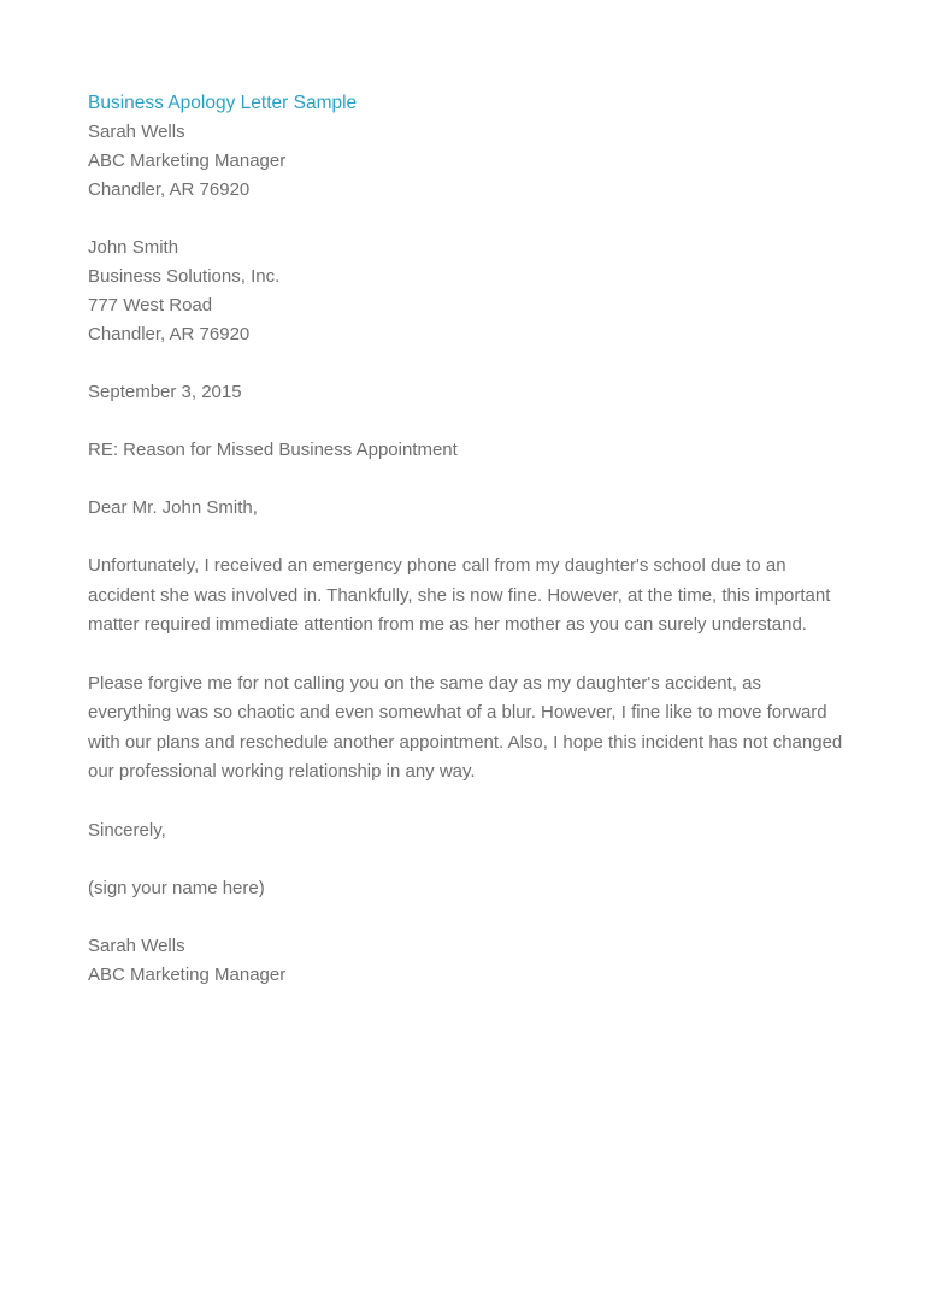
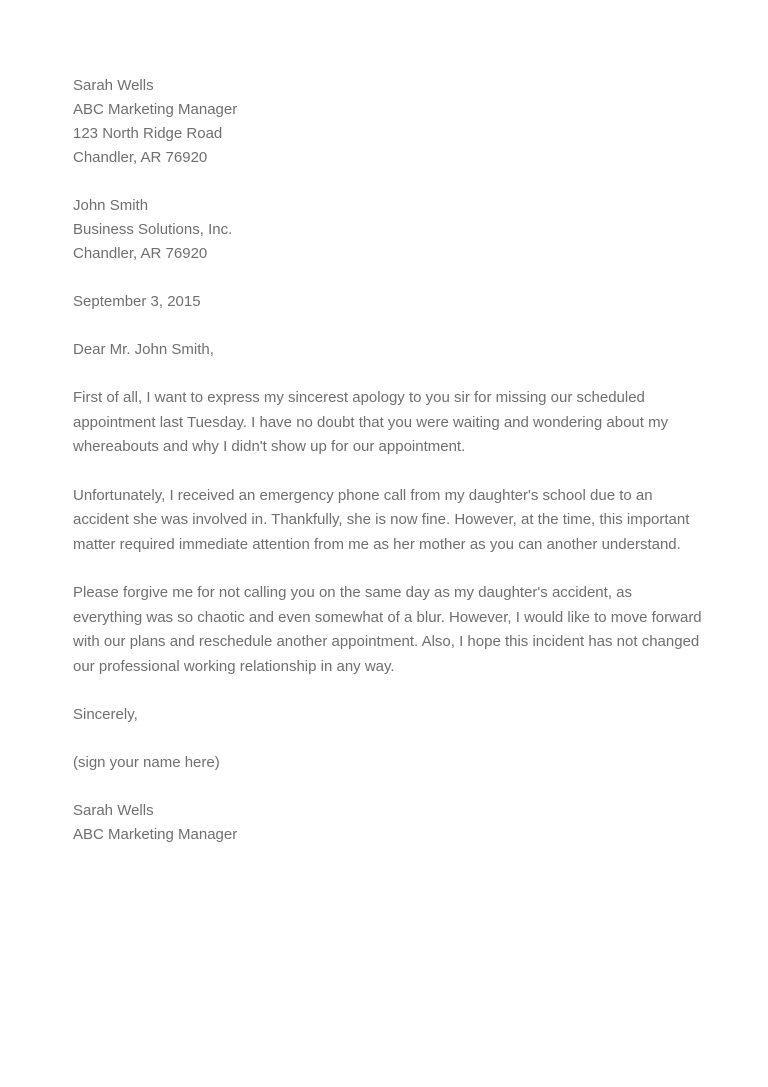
- Business Apology Letter Sample
  Sarah Wells
  ABC Marketing Manager
+ 123 North Ridge Road
  Chandler, AR 76920
  John Smith
  Business Solutions, Inc.
- 777 West Road
  Chandler, AR 76920
  September 3, 2015
- RE: Reason for Missed Business Appointment
  Dear Mr. John Smith,
+ First of all, I want to express my sincerest apology to you sir for missing our scheduled appointment last Tuesday. I have no doubt that you were waiting and wondering about my whereabouts and why I didn't show up for our appointment.
- Unfortunately, I received an emergency phone call from my daughter's school due to an accident she was involved in. Thankfully, she is now fine. However, at the time, this important matter required immediate attention from me as her mother as you can surely understand.
+ Unfortunately, I received an emergency phone call from my daughter's school due to an accident she was involved in. Thankfully, she is now fine. However, at the time, this important matter required immediate attention from me as her mother as you can another understand.
- Please forgive me for not calling you on the same day as my daughter's accident, as everything was so chaotic and even somewhat of a blur. However, I fine like to move forward with our plans and reschedule another appointment. Also, I hope this incident has not changed our professional working relationship in any way.
+ Please forgive me for not calling you on the same day as my daughter's accident, as everything was so chaotic and even somewhat of a blur. However, I would like to move forward with our plans and reschedule another appointment. Also, I hope this incident has not changed our professional working relationship in any way.
  Sincerely,
  (sign your name here)
  Sarah Wells
  ABC Marketing Manager
